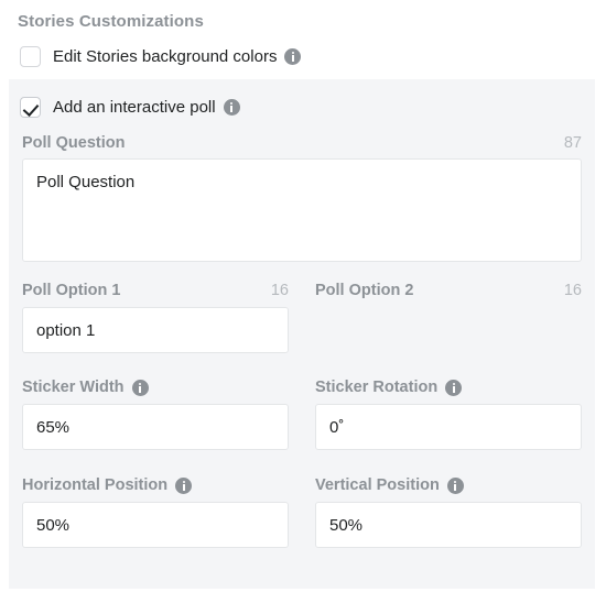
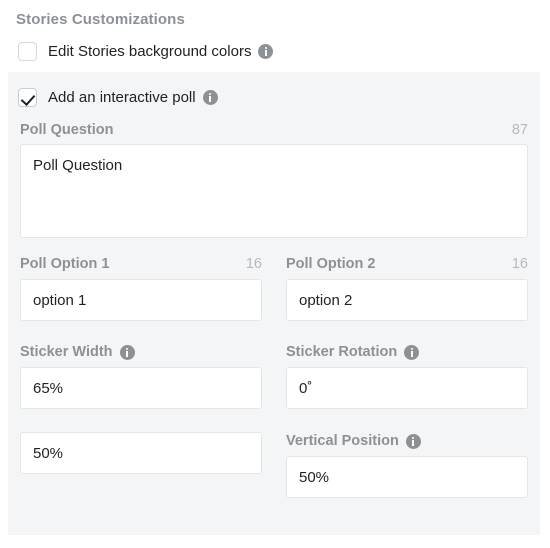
  Stories Customizations
  Edit Stories background colors
  Add an interactive poll
  Poll Question
  87
  Poll Question
  Poll Option 1
  16
  option 1
  Poll Option 2
  16
+ option 2
  Sticker Width
  65%
  Sticker Rotation
  0˚
- Horizontal Position
  50%
  Vertical Position
  50%
